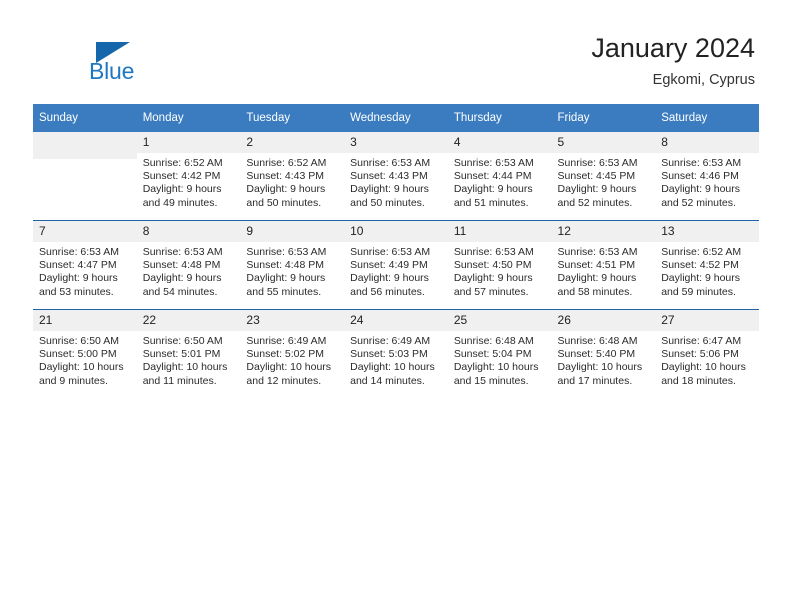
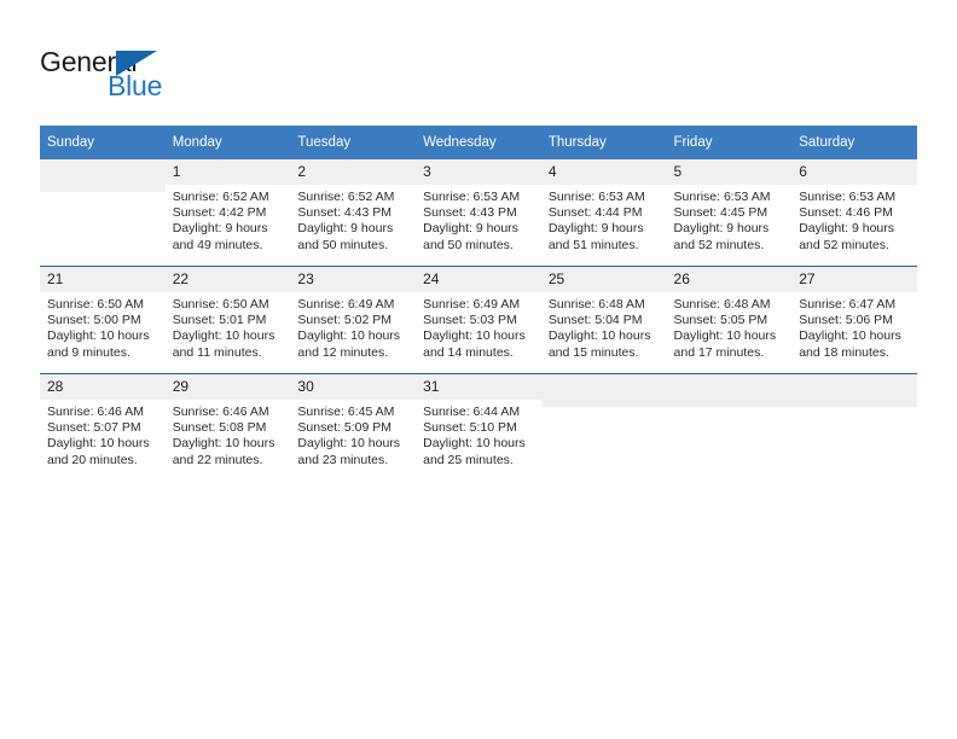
+ General
  Blue
- January 2024
- Egkomi, Cyprus
  Sunday	Monday	Tuesday	Wednesday	Thursday	Friday	Saturday
- 	1Sunrise: 6:52 AMSunset: 4:42 PMDaylight: 9 hoursand 49 minutes.	2Sunrise: 6:52 AMSunset: 4:43 PMDaylight: 9 hoursand 50 minutes.	3Sunrise: 6:53 AMSunset: 4:43 PMDaylight: 9 hoursand 50 minutes.	4Sunrise: 6:53 AMSunset: 4:44 PMDaylight: 9 hoursand 51 minutes.	5Sunrise: 6:53 AMSunset: 4:45 PMDaylight: 9 hoursand 52 minutes.	8Sunrise: 6:53 AMSunset: 4:46 PMDaylight: 9 hoursand 52 minutes.
+ 	1Sunrise: 6:52 AMSunset: 4:42 PMDaylight: 9 hoursand 49 minutes.	2Sunrise: 6:52 AMSunset: 4:43 PMDaylight: 9 hoursand 50 minutes.	3Sunrise: 6:53 AMSunset: 4:43 PMDaylight: 9 hoursand 50 minutes.	4Sunrise: 6:53 AMSunset: 4:44 PMDaylight: 9 hoursand 51 minutes.	5Sunrise: 6:53 AMSunset: 4:45 PMDaylight: 9 hoursand 52 minutes.	6Sunrise: 6:53 AMSunset: 4:46 PMDaylight: 9 hoursand 52 minutes.
- 7Sunrise: 6:53 AMSunset: 4:47 PMDaylight: 9 hoursand 53 minutes.	8Sunrise: 6:53 AMSunset: 4:48 PMDaylight: 9 hoursand 54 minutes.	9Sunrise: 6:53 AMSunset: 4:48 PMDaylight: 9 hoursand 55 minutes.	10Sunrise: 6:53 AMSunset: 4:49 PMDaylight: 9 hoursand 56 minutes.	11Sunrise: 6:53 AMSunset: 4:50 PMDaylight: 9 hoursand 57 minutes.	12Sunrise: 6:53 AMSunset: 4:51 PMDaylight: 9 hoursand 58 minutes.	13Sunrise: 6:52 AMSunset: 4:52 PMDaylight: 9 hoursand 59 minutes.
- 21Sunrise: 6:50 AMSunset: 5:00 PMDaylight: 10 hoursand 9 minutes.	22Sunrise: 6:50 AMSunset: 5:01 PMDaylight: 10 hoursand 11 minutes.	23Sunrise: 6:49 AMSunset: 5:02 PMDaylight: 10 hoursand 12 minutes.	24Sunrise: 6:49 AMSunset: 5:03 PMDaylight: 10 hoursand 14 minutes.	25Sunrise: 6:48 AMSunset: 5:04 PMDaylight: 10 hoursand 15 minutes.	26Sunrise: 6:48 AMSunset: 5:40 PMDaylight: 10 hoursand 17 minutes.	27Sunrise: 6:47 AMSunset: 5:06 PMDaylight: 10 hoursand 18 minutes.
+ 21Sunrise: 6:50 AMSunset: 5:00 PMDaylight: 10 hoursand 9 minutes.	22Sunrise: 6:50 AMSunset: 5:01 PMDaylight: 10 hoursand 11 minutes.	23Sunrise: 6:49 AMSunset: 5:02 PMDaylight: 10 hoursand 12 minutes.	24Sunrise: 6:49 AMSunset: 5:03 PMDaylight: 10 hoursand 14 minutes.	25Sunrise: 6:48 AMSunset: 5:04 PMDaylight: 10 hoursand 15 minutes.	26Sunrise: 6:48 AMSunset: 5:05 PMDaylight: 10 hoursand 17 minutes.	27Sunrise: 6:47 AMSunset: 5:06 PMDaylight: 10 hoursand 18 minutes.
+ 28Sunrise: 6:46 AMSunset: 5:07 PMDaylight: 10 hoursand 20 minutes.	29Sunrise: 6:46 AMSunset: 5:08 PMDaylight: 10 hoursand 22 minutes.	30Sunrise: 6:45 AMSunset: 5:09 PMDaylight: 10 hoursand 23 minutes.	31Sunrise: 6:44 AMSunset: 5:10 PMDaylight: 10 hoursand 25 minutes.
